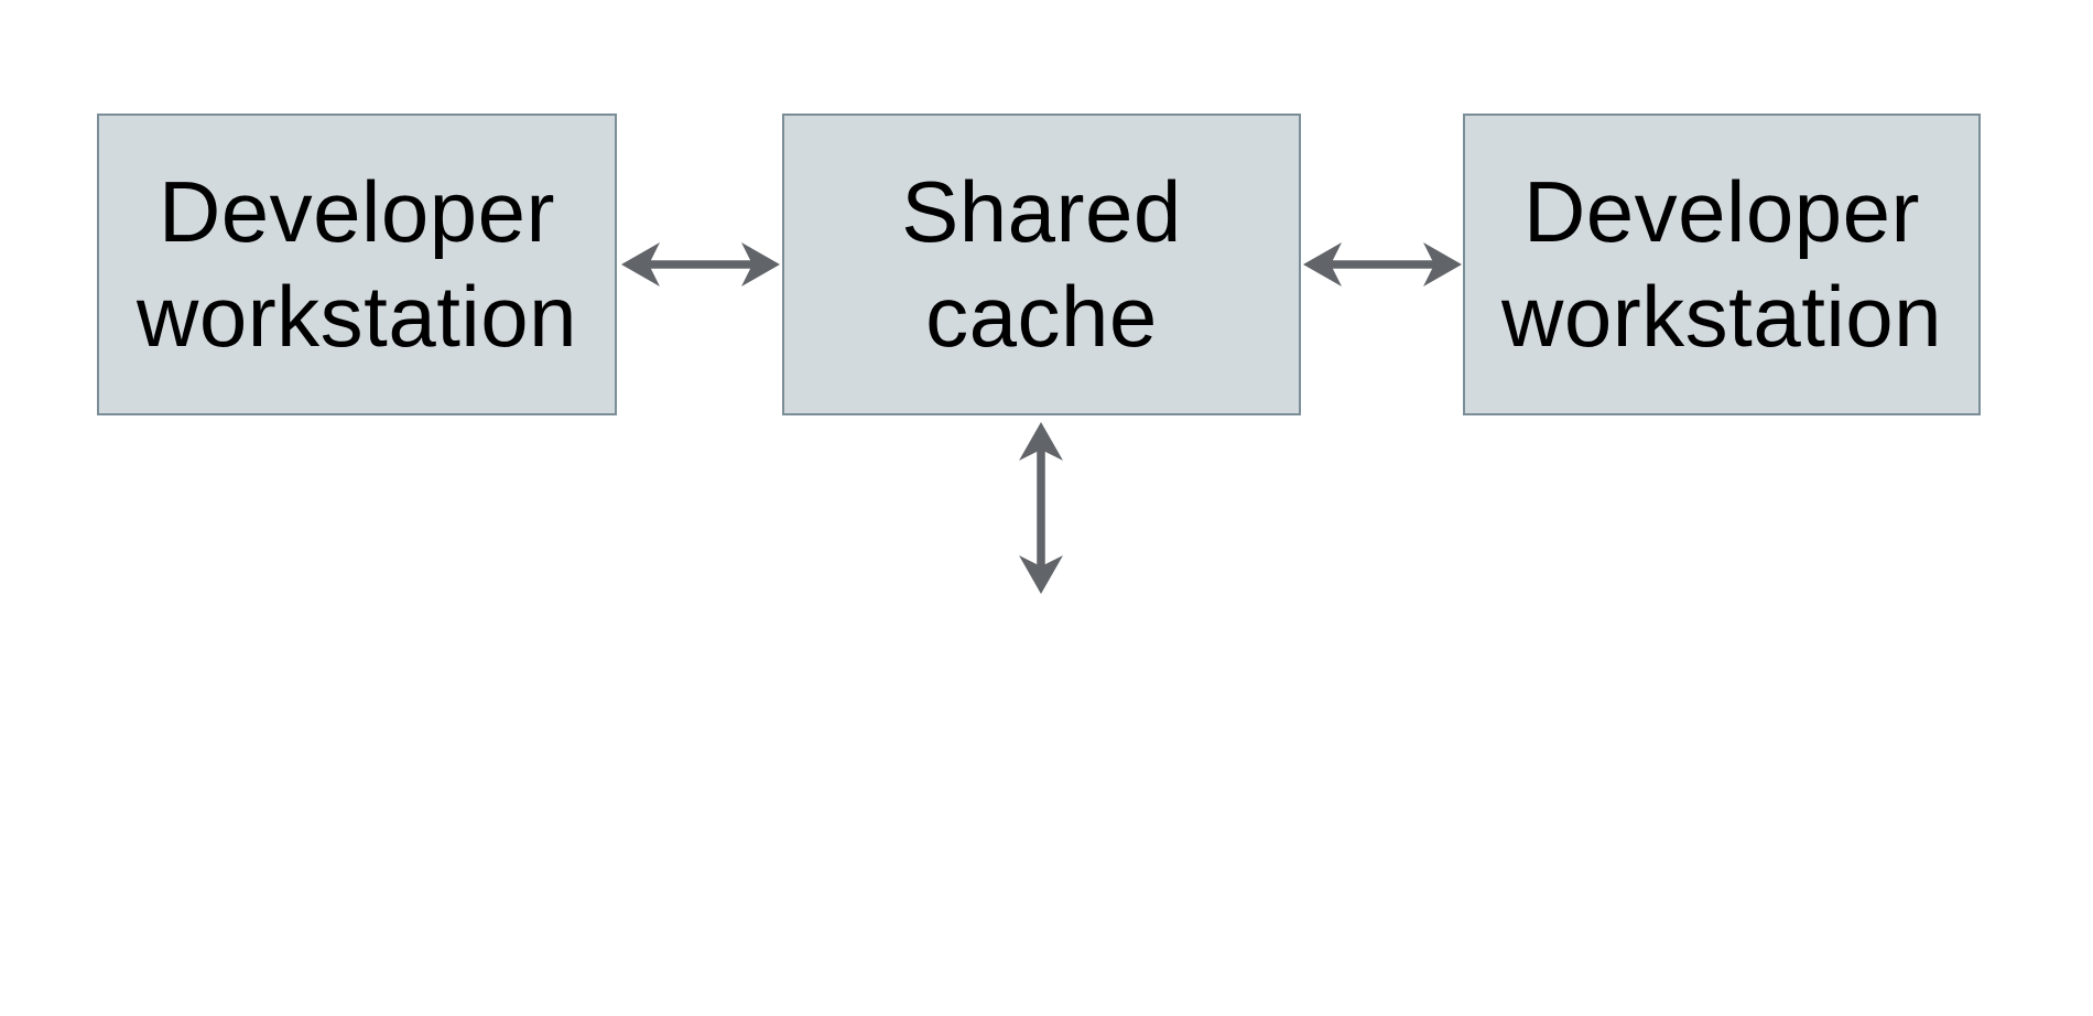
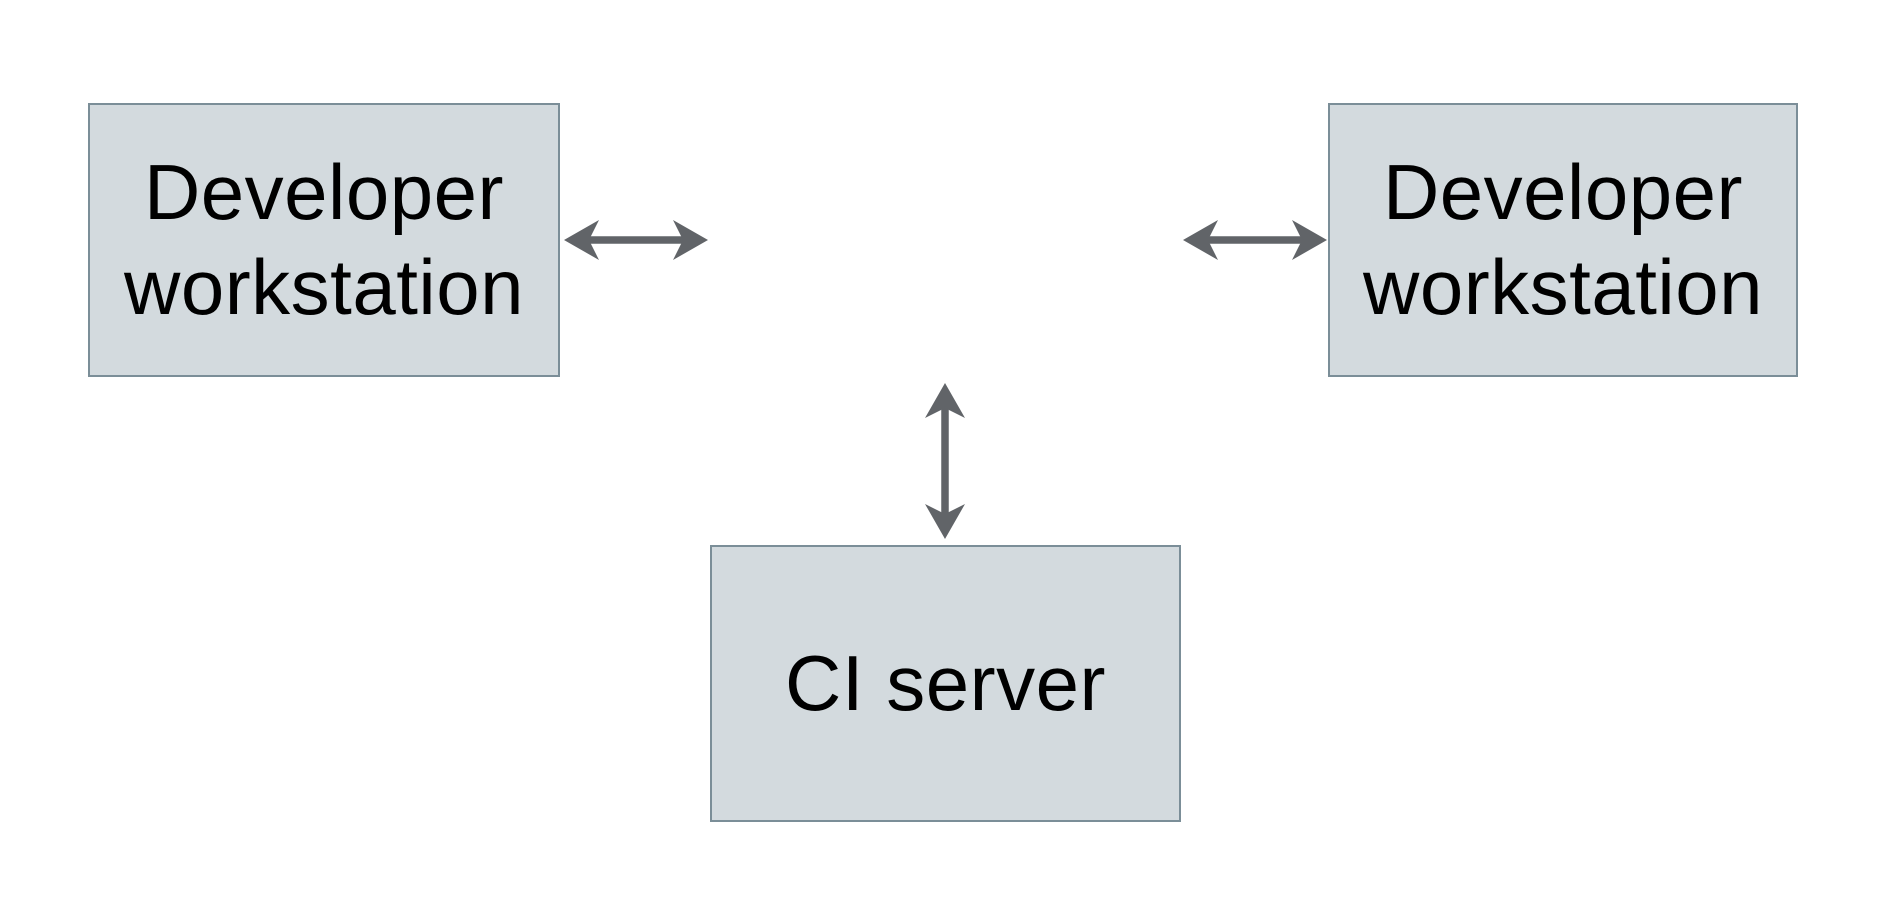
  Developer
  workstation
- Shared
- cache
  Developer
  workstation
+ CI server
